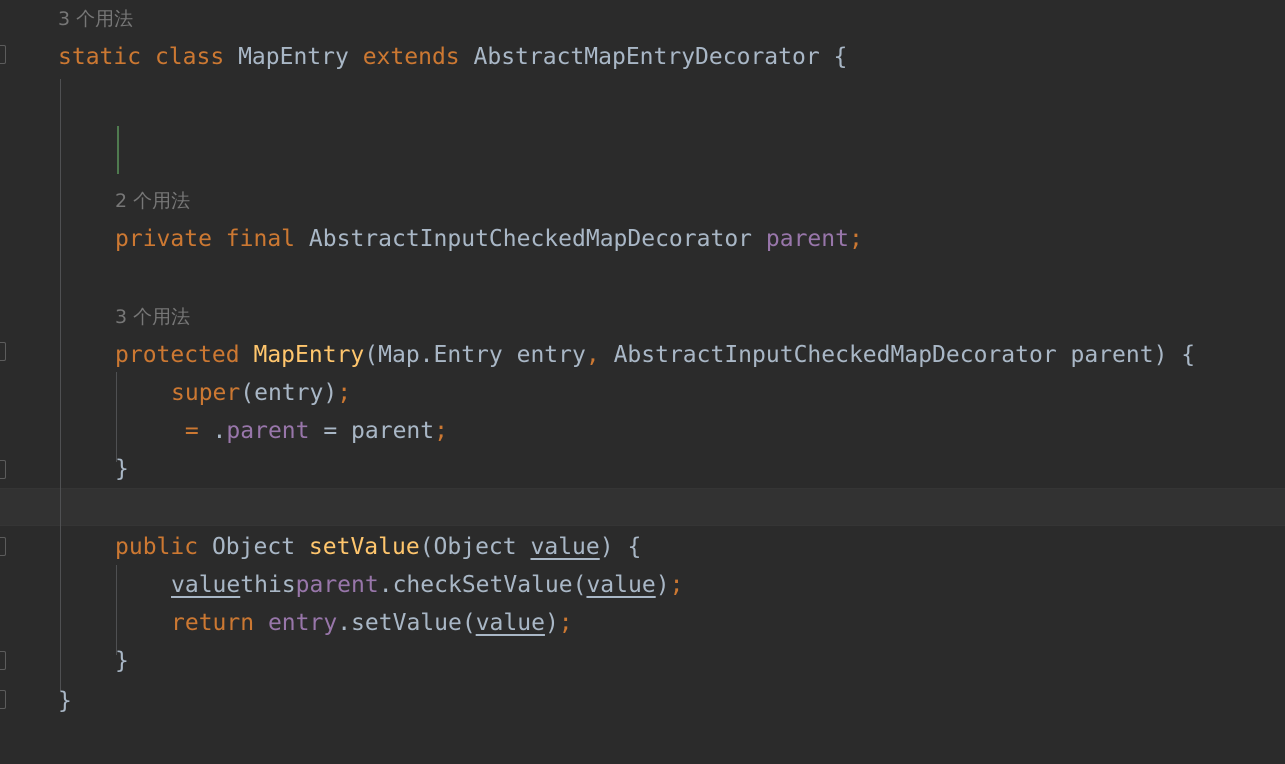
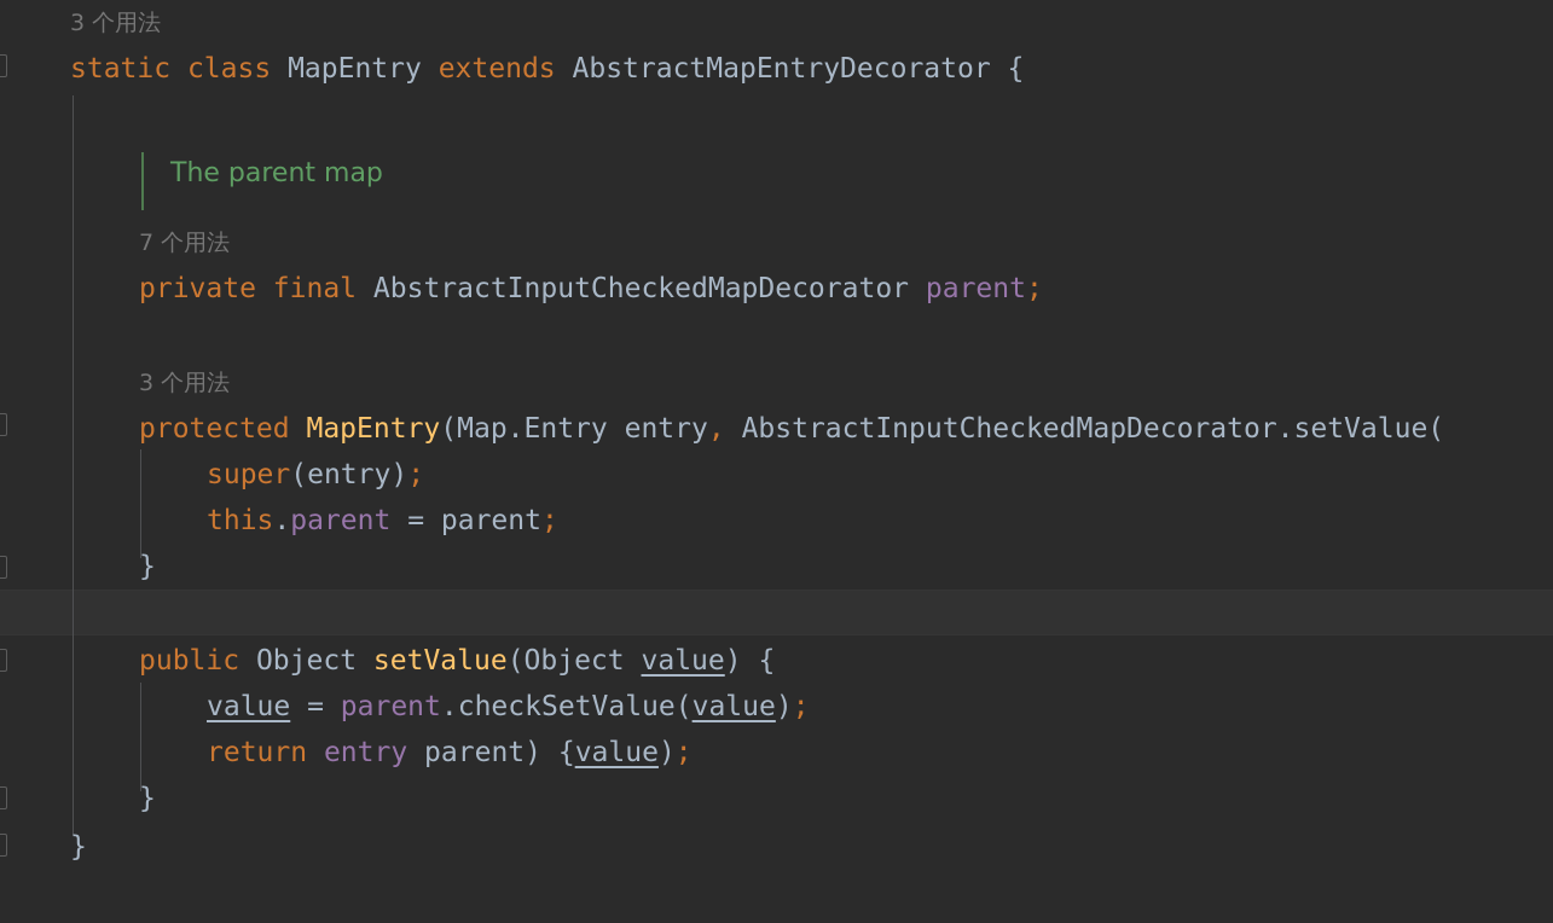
+ The parent map
  3 个用法
- 2 个用法
+ 7 个用法
  3 个用法
  static class MapEntry extends AbstractMapEntryDecorator {
  private final AbstractInputCheckedMapDecorator parent;
- protected MapEntry(Map.Entry entry, AbstractInputCheckedMapDecorator parent) {
+ protected MapEntry(Map.Entry entry, AbstractInputCheckedMapDecorator.setValue(
  super(entry);
- = .parent = parent;
+ this.parent = parent;
  }
  public Object setValue(Object value) {
- valuethisparent.checkSetValue(value);
+ value = parent.checkSetValue(value);
- return entry.setValue(value);
+ return entry parent) {value);
  }
  }
